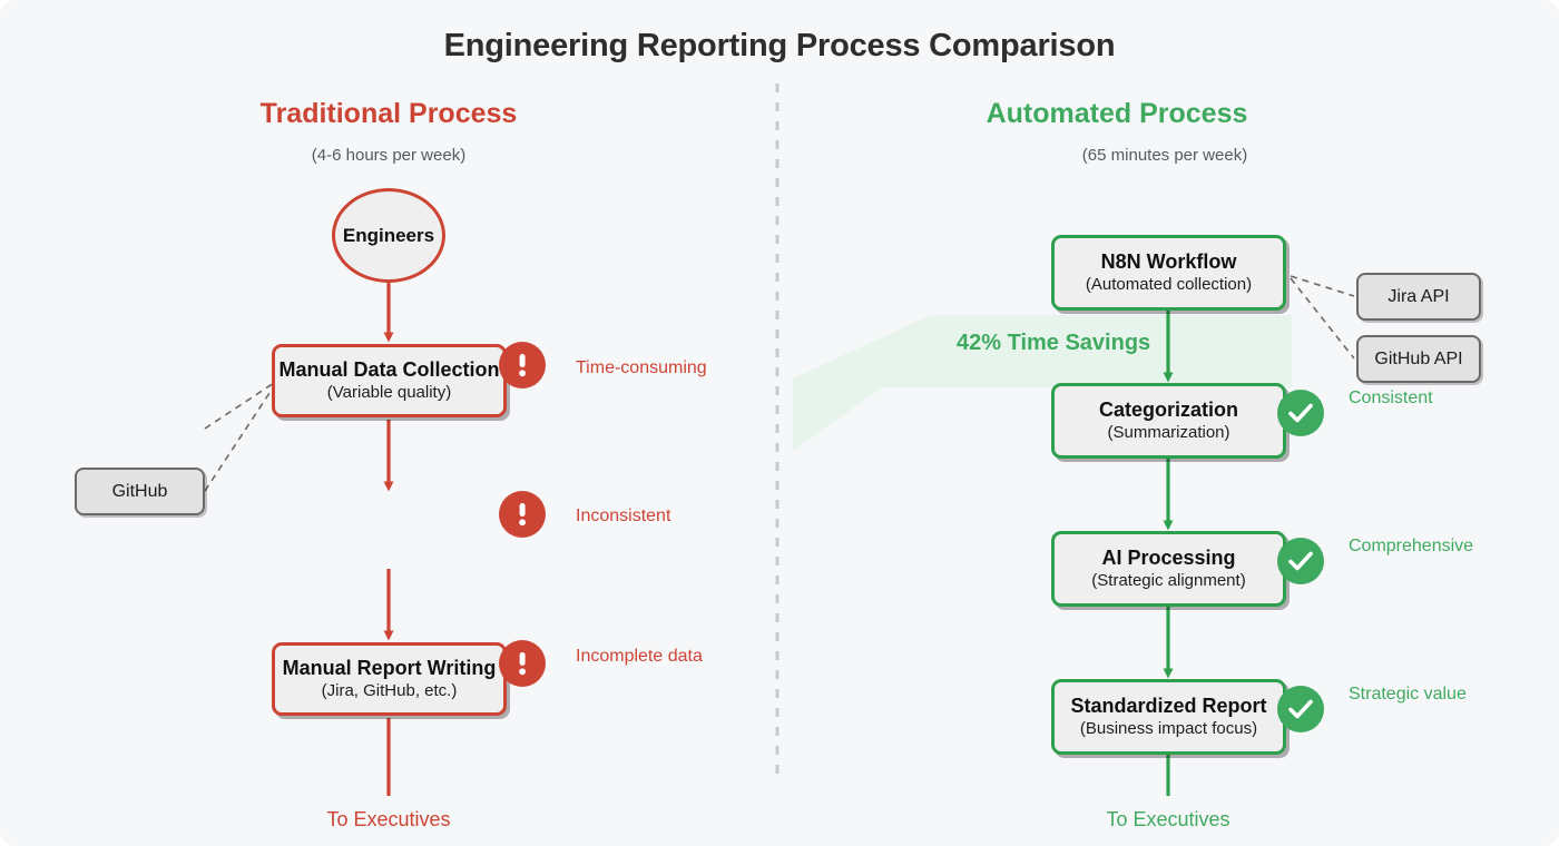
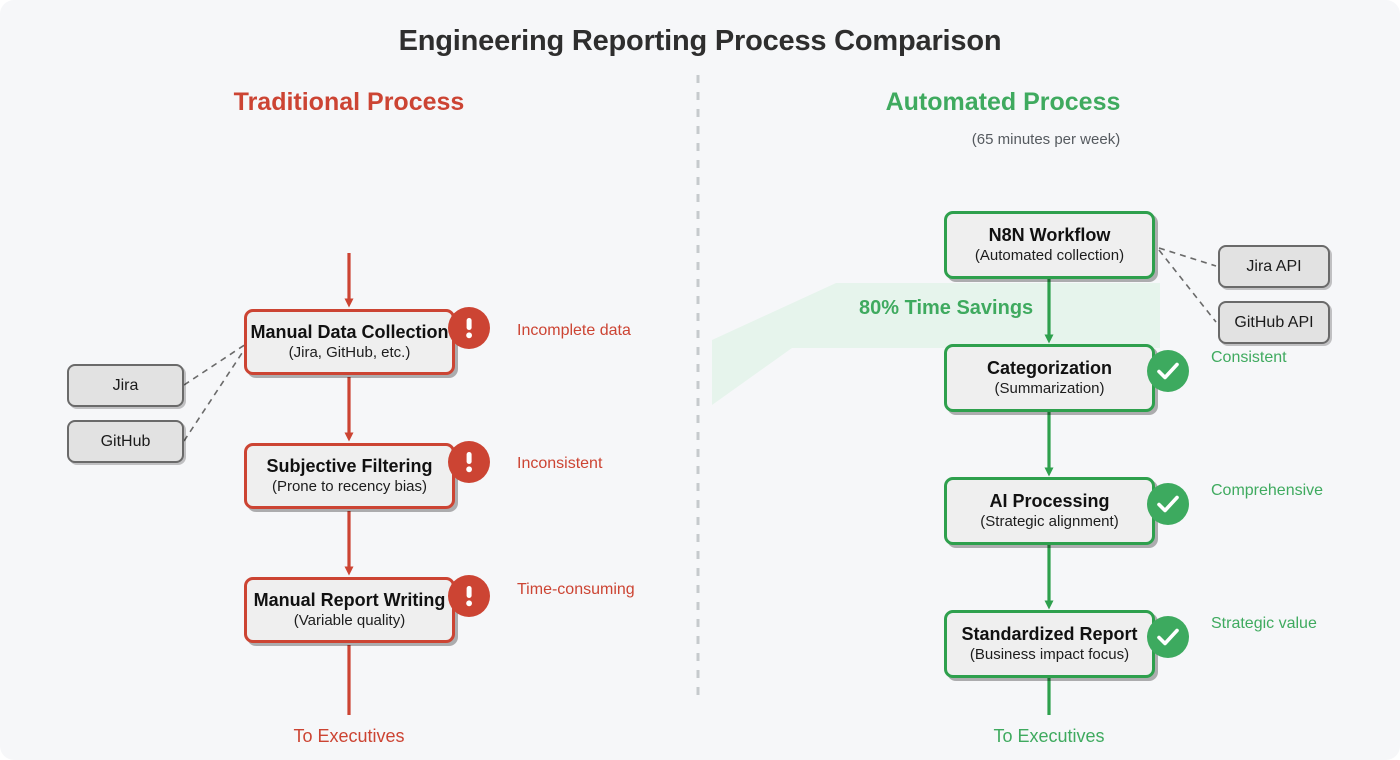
  Engineering Reporting Process Comparison
  Traditional Process
- (4-6 hours per week)
  Automated Process
  (65 minutes per week)
- Engineers
  Manual Data Collection
- (Variable quality)
+ (Jira, GitHub, etc.)
+ Subjective Filtering
+ (Prone to recency bias)
  Manual Report Writing
- (Jira, GitHub, etc.)
+ (Variable quality)
- Time-consuming
+ Incomplete data
  Inconsistent
- Incomplete data
+ Time-consuming
+ Jira
  GitHub
  To Executives
  N8N Workflow
  (Automated collection)
  Categorization
  (Summarization)
  AI Processing
  (Strategic alignment)
  Standardized Report
  (Business impact focus)
  Consistent
  Comprehensive
  Strategic value
  Jira API
  GitHub API
- 42% Time Savings
+ 80% Time Savings
  To Executives
